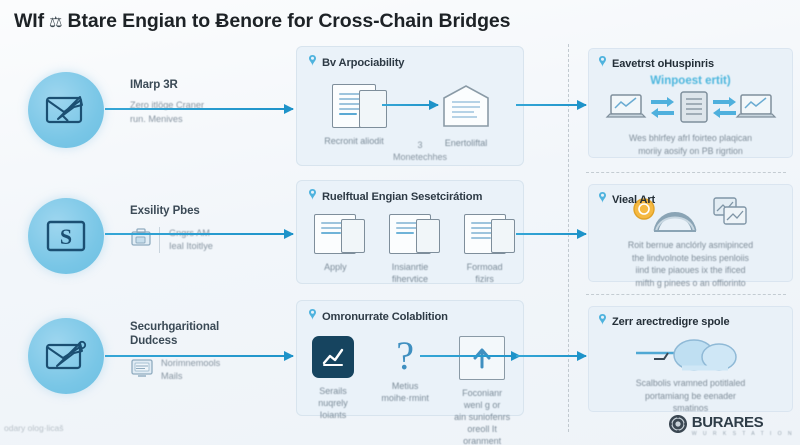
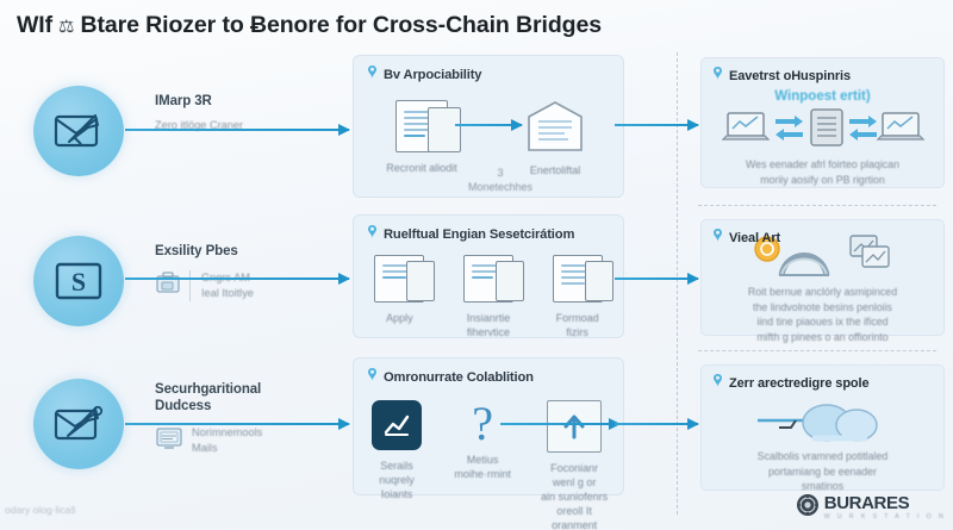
  WIf
  ⚖
- Btare Engian to Ƀenore for Cross-Chain Bridges
+ Btare Riozer to Ƀenore for Cross-Chain Bridges
  IMarp 3R
  Zero itlöge Craner
- run. Menives
  S
  Exsility Pbes
  Ieal Itoitlye
  Securhgaritional
  Dudcess
  Norimnemools
  Mails
  Bv Arpociability
  Recronit aliodit
  Enertoliftal
  3
  Monetechhes
  Ruelftual Engian Sesetcirátiom
  Apply
  Insianrtie
  fihervtice
  Formoad
  fizirs
  Omronurrate Colablition
  Serails
  nuqrely
  Ioiants
  ?
  Metius
  moihe·rmint
  Foconianr
  wenl g or
  ain suniofenrs
  oreoll It oranment
  Eavetrst oHuspinris
  Winpoest ertit)
- Wes bhlrfey afrl foirteo plaqican
+ Wes eenader afrl foirteo plaqican
  moriiy aosify on PB rigrtion
  Vieal Art
  Roit bernue anclórly asmipinced
  the lindvolnote besins penloiis
  iind tine piaoues ix the ificed
  mifth g pinees o an offiorinto
  Zerr arectredigre spole
  Scalbolis vramned potitlaled
  portamiang be eenader
  smatinos
  odary olog·licaš
  BURARES
